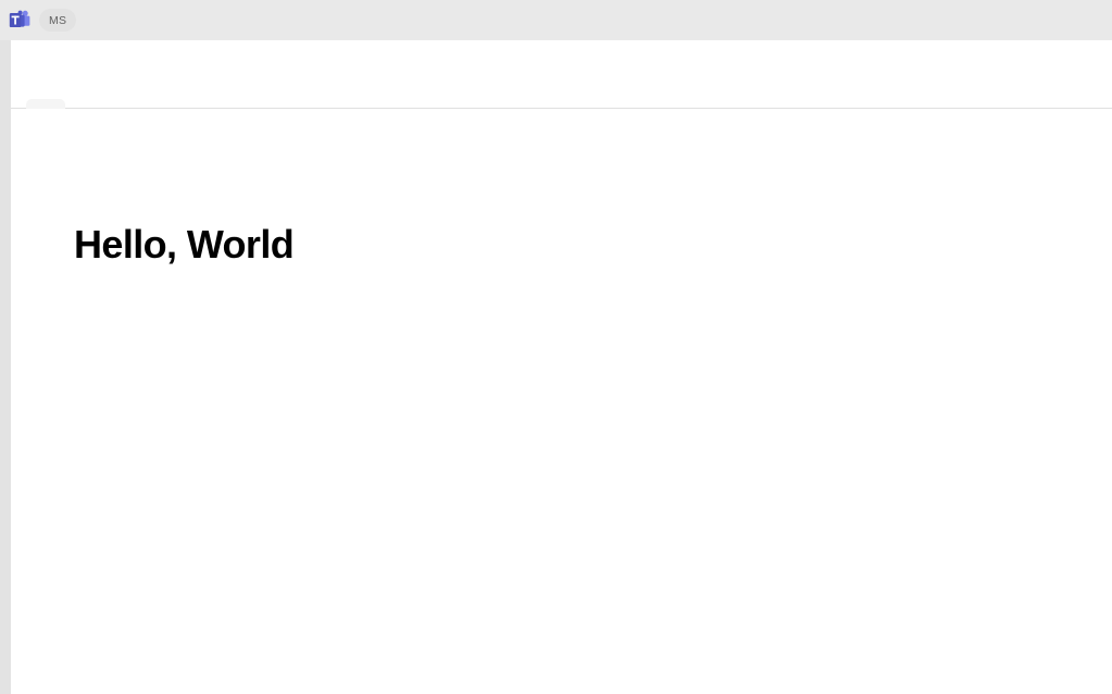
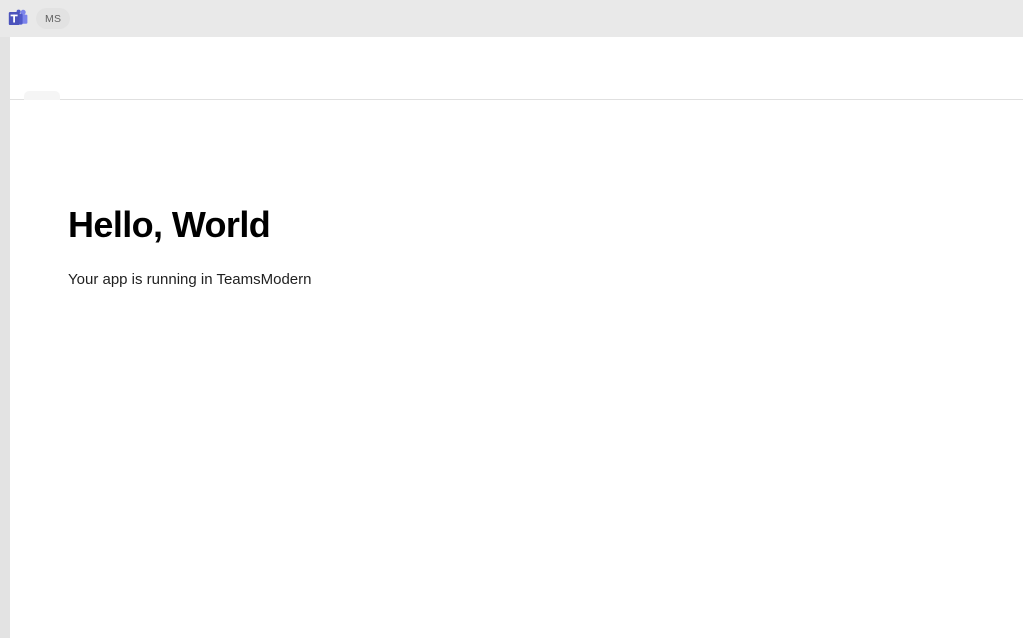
  MS
  Hello, World
+ Your app is running in TeamsModern
